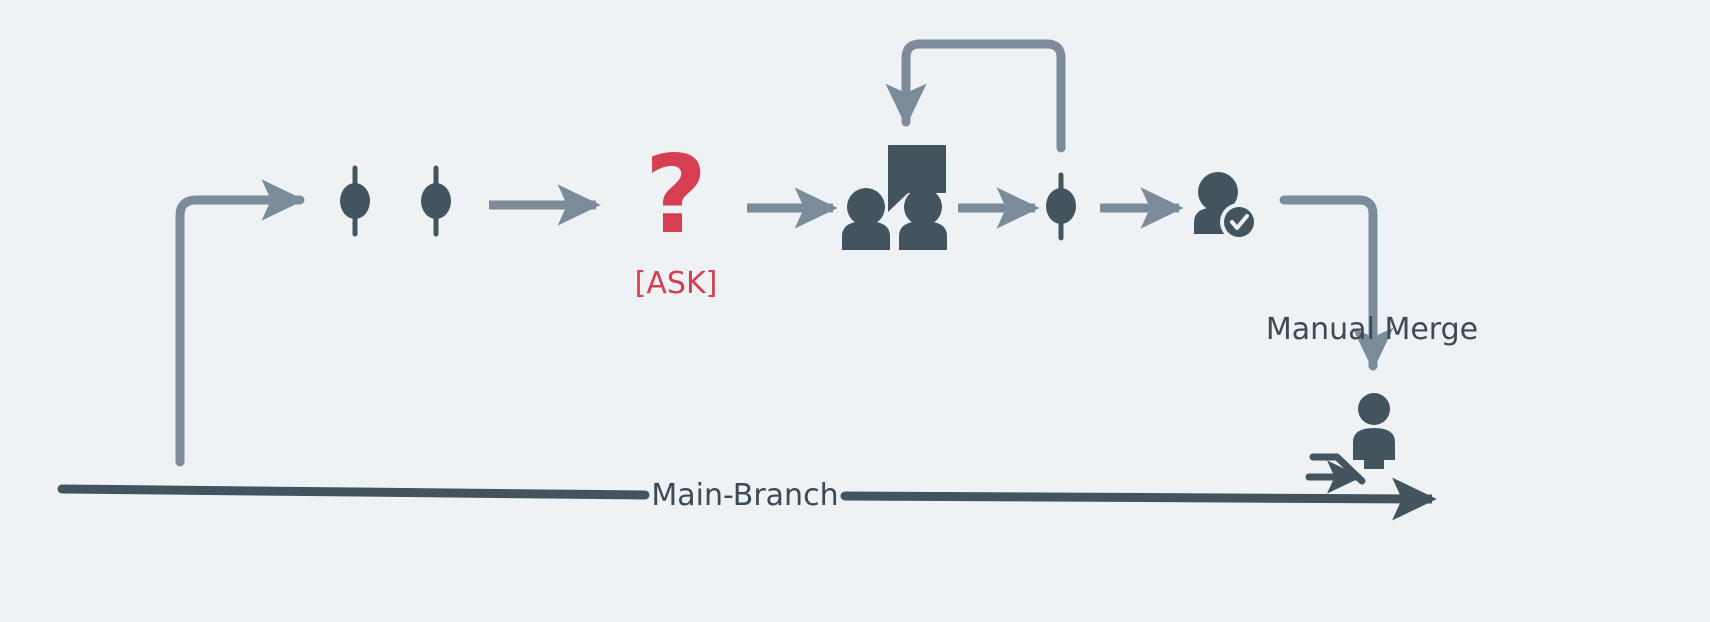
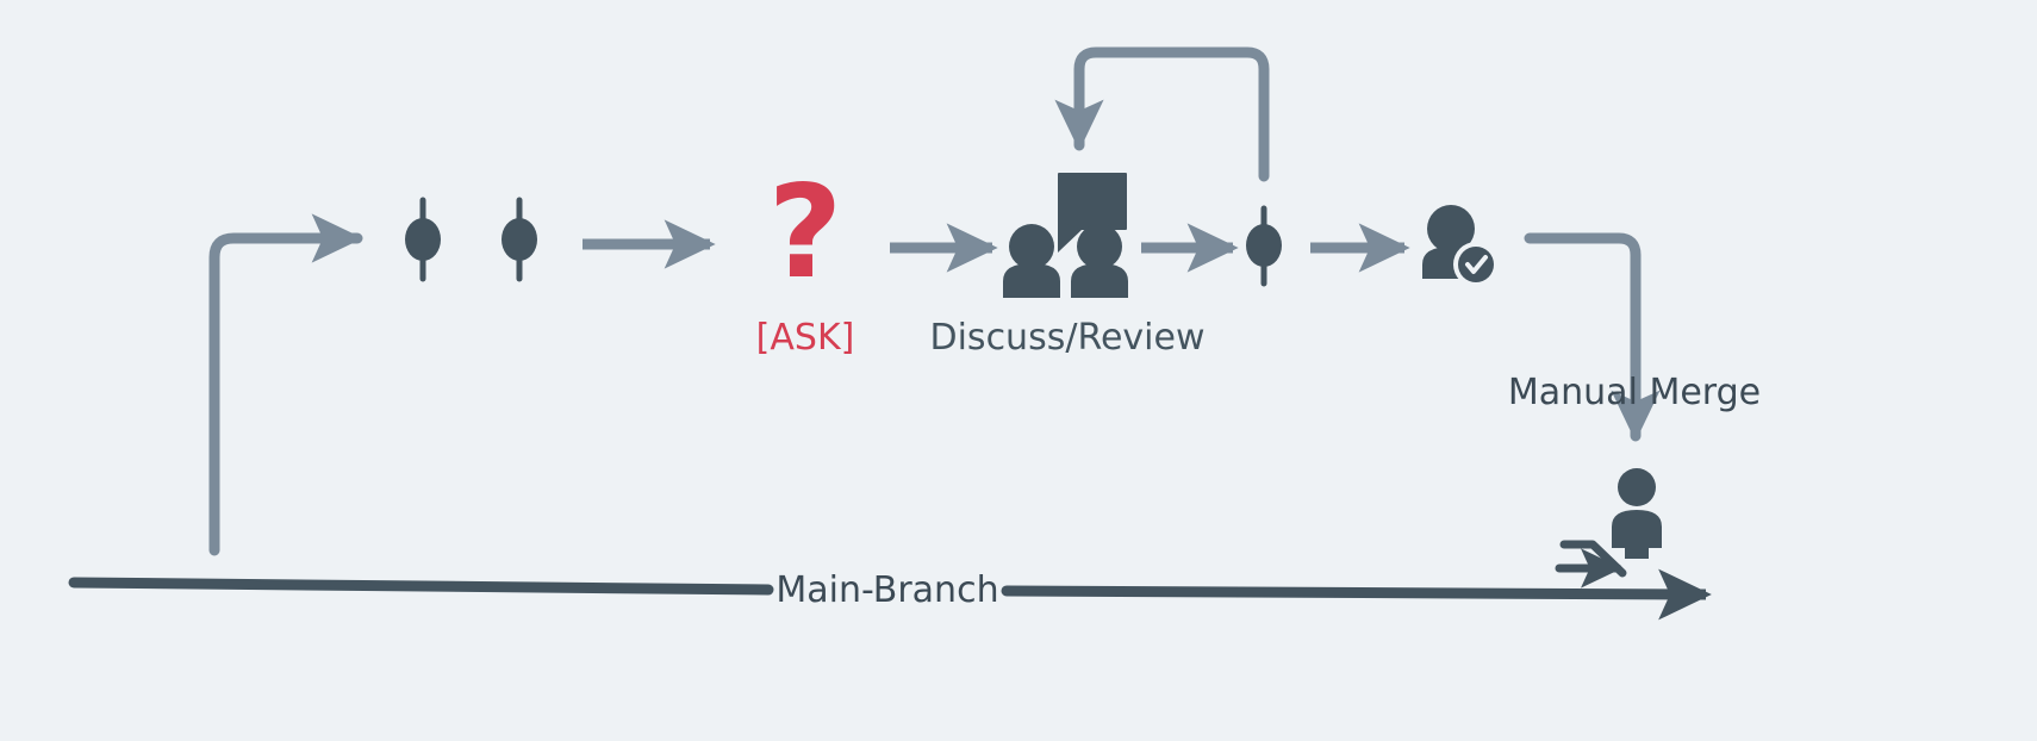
  ?
  [ASK]
+ Discuss/Review
  Manual Merge
  Main-Branch
